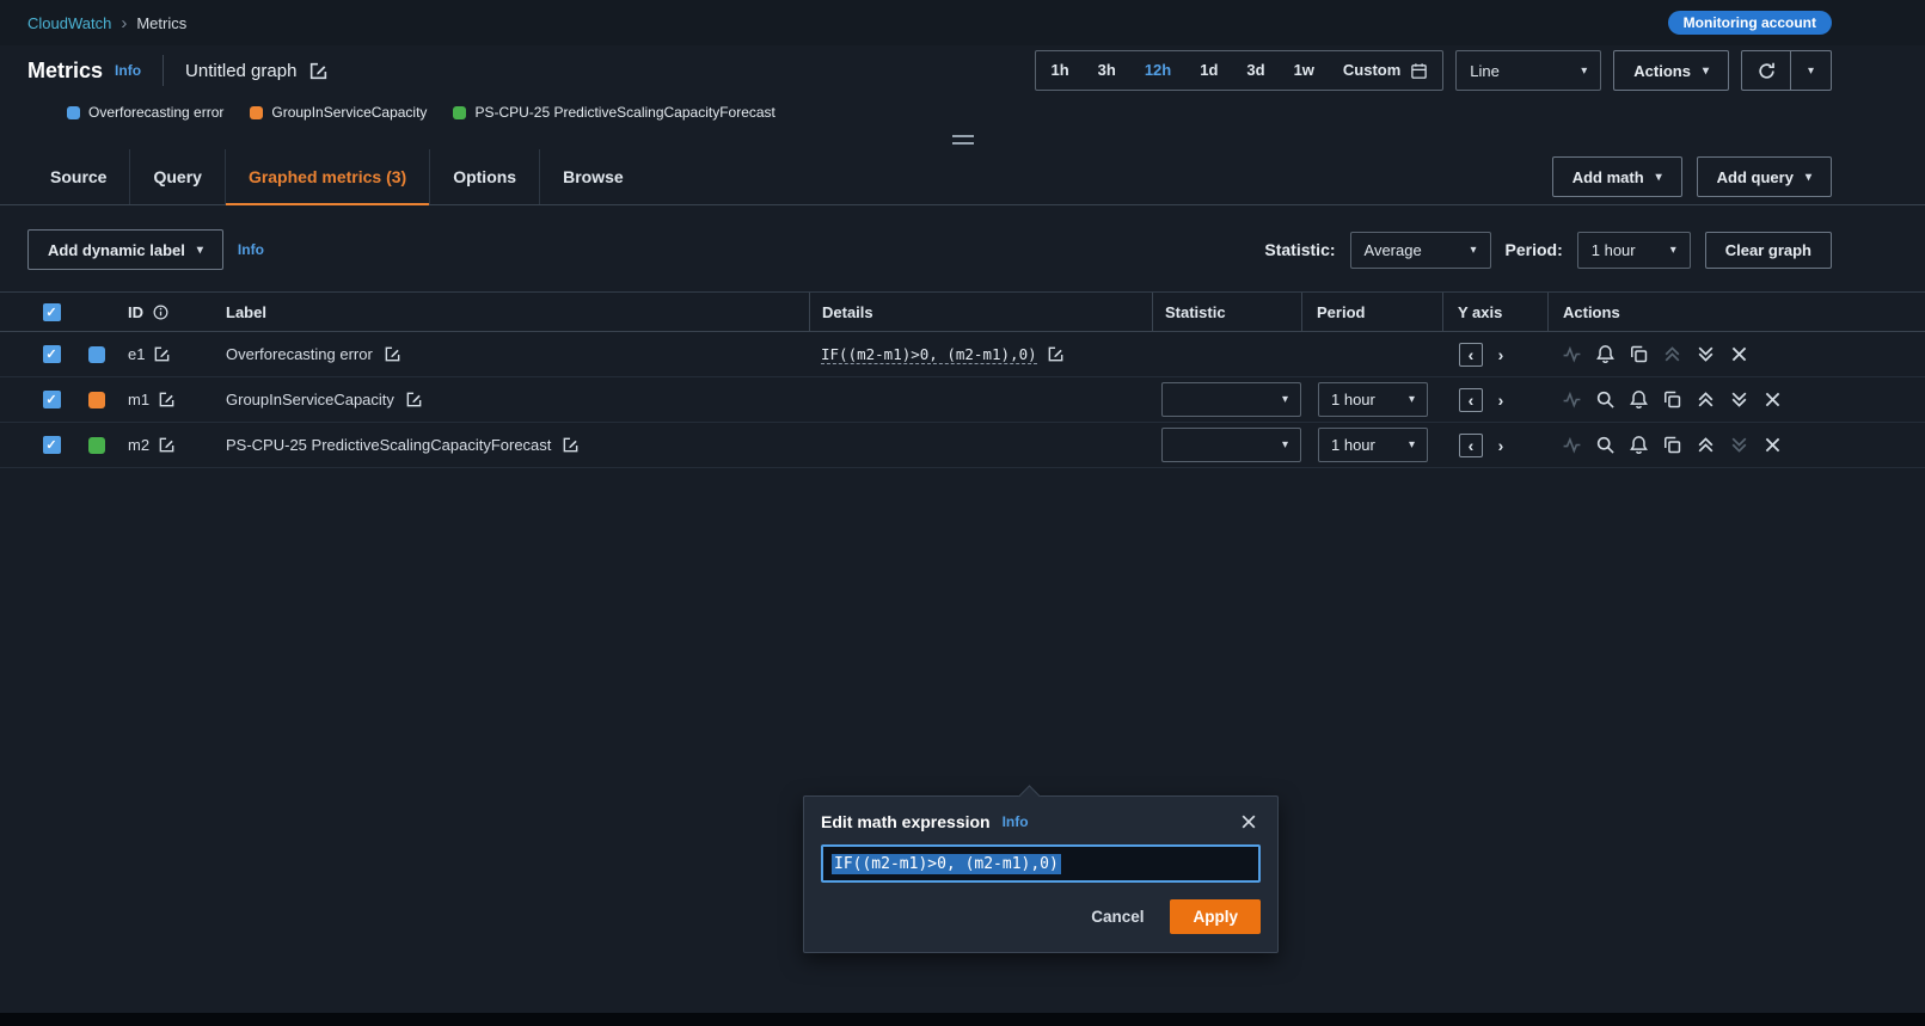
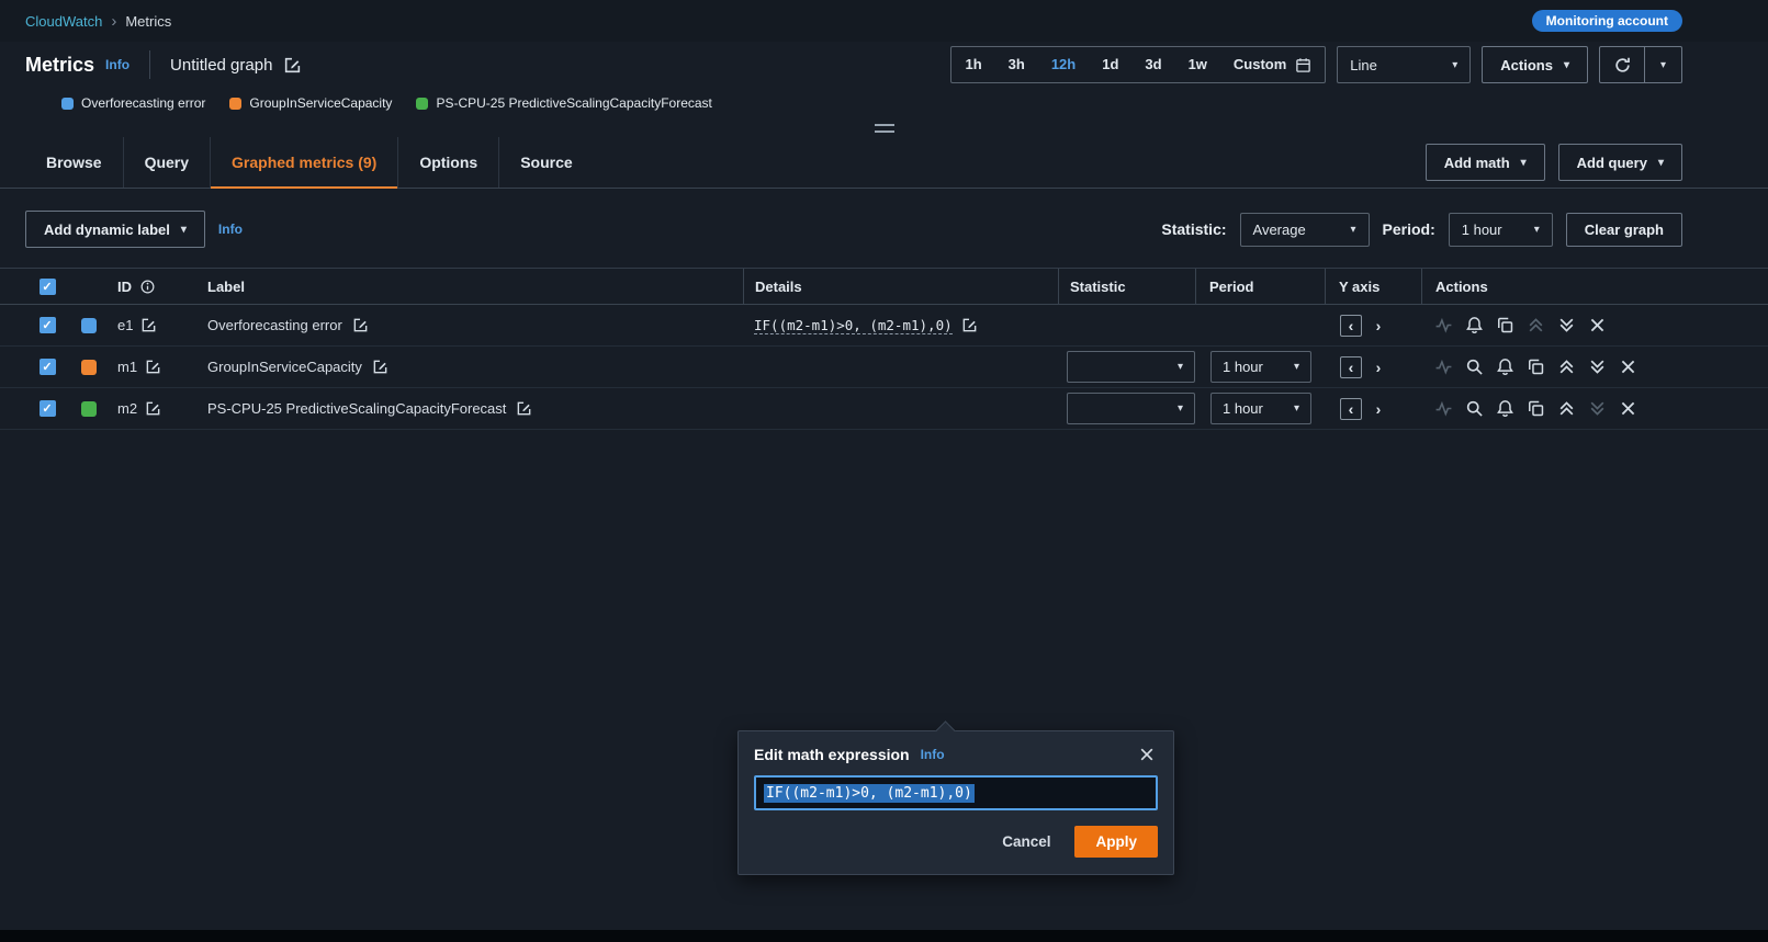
  CloudWatch
  ›
  Metrics
  Monitoring account
  Metrics
  Info
  Untitled graph
  1h
  3h
  12h
  1d
  3d
  1w
  Custom
  Line
  ▾
  Actions
  ▾
  ▾
  Overforecasting error
  GroupInServiceCapacity
  PS-CPU-25 PredictiveScalingCapacityForecast
- Source
+ Browse
  Query
- Graphed metrics (3)
+ Graphed metrics (9)
  Options
- Browse
+ Source
  Add math
  ▾
  Add query
  ▾
  Add dynamic label
  ▾
  Info
  Statistic:
  Average
  ▾
  Period:
  1 hour
  ▾
  Clear graph
  ID
  Label
  Details
  Statistic
  Period
  Y axis
  Actions
  e1
  Overforecasting error
  IF((m2-m1)>0, (m2-m1),0)
  ‹
  ›
  m1
  GroupInServiceCapacity
  ▾
  1 hour
  ▾
  ‹
  ›
  m2
  PS-CPU-25 PredictiveScalingCapacityForecast
  ▾
  1 hour
  ▾
  ‹
  ›
  Edit math expression
  Info
  IF((m2-m1)>0, (m2-m1),0)
  Cancel
  Apply
